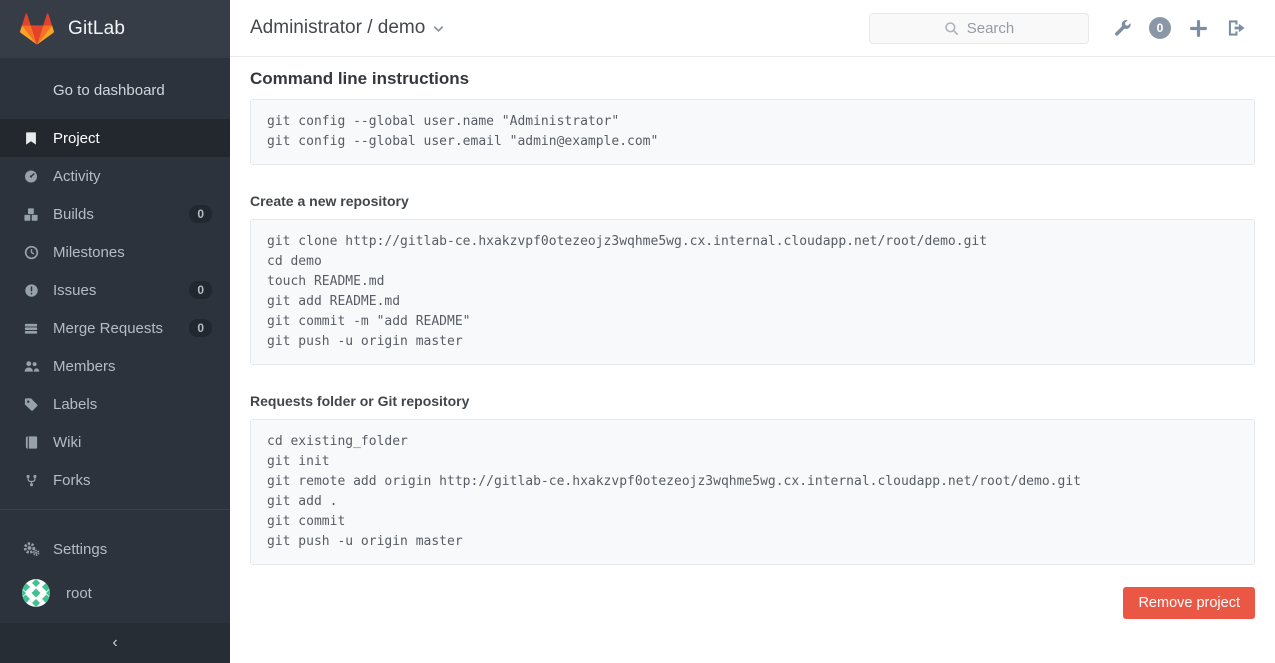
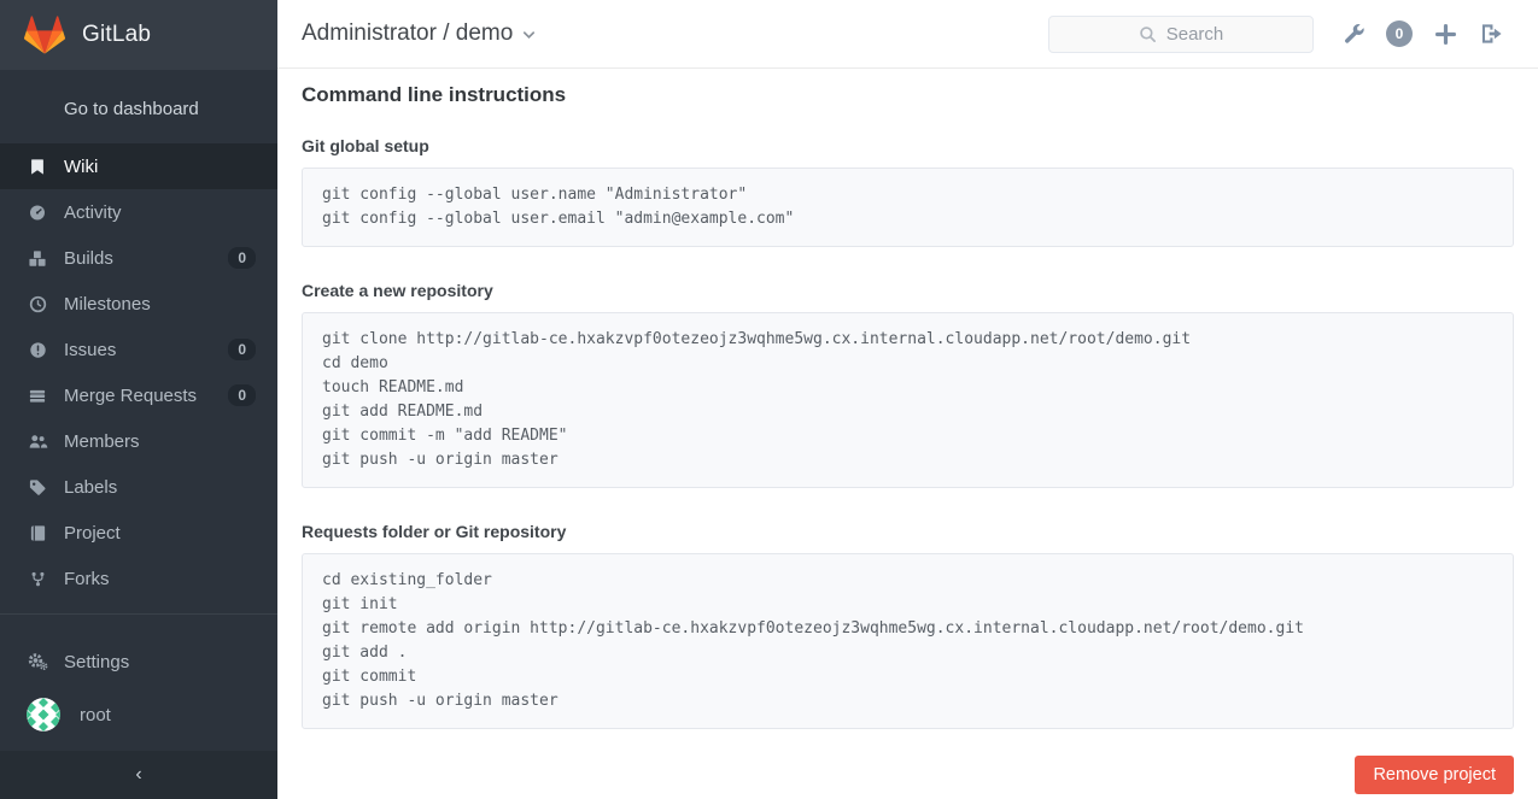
  GitLab
  Go to dashboard
- Project
+ Wiki
  Activity
  Builds
  0
  Milestones
  Issues
  0
  Merge Requests
  0
  Members
  Labels
- Wiki
+ Project
  Forks
  Settings
  root
  ‹
  Administrator / demo
  Search
  0
  Command line instructions
+ Git global setup
  git config --global user.name "Administrator"
  git config --global user.email "admin@example.com"
  Create a new repository
  git clone http://gitlab-ce.hxakzvpf0otezeojz3wqhme5wg.cx.internal.cloudapp.net/root/demo.git
  cd demo
  touch README.md
  git add README.md
  git commit -m "add README"
  git push -u origin master
  Requests folder or Git repository
  cd existing_folder
  git init
  git remote add origin http://gitlab-ce.hxakzvpf0otezeojz3wqhme5wg.cx.internal.cloudapp.net/root/demo.git
  git add .
  git commit
  git push -u origin master
  Remove project
